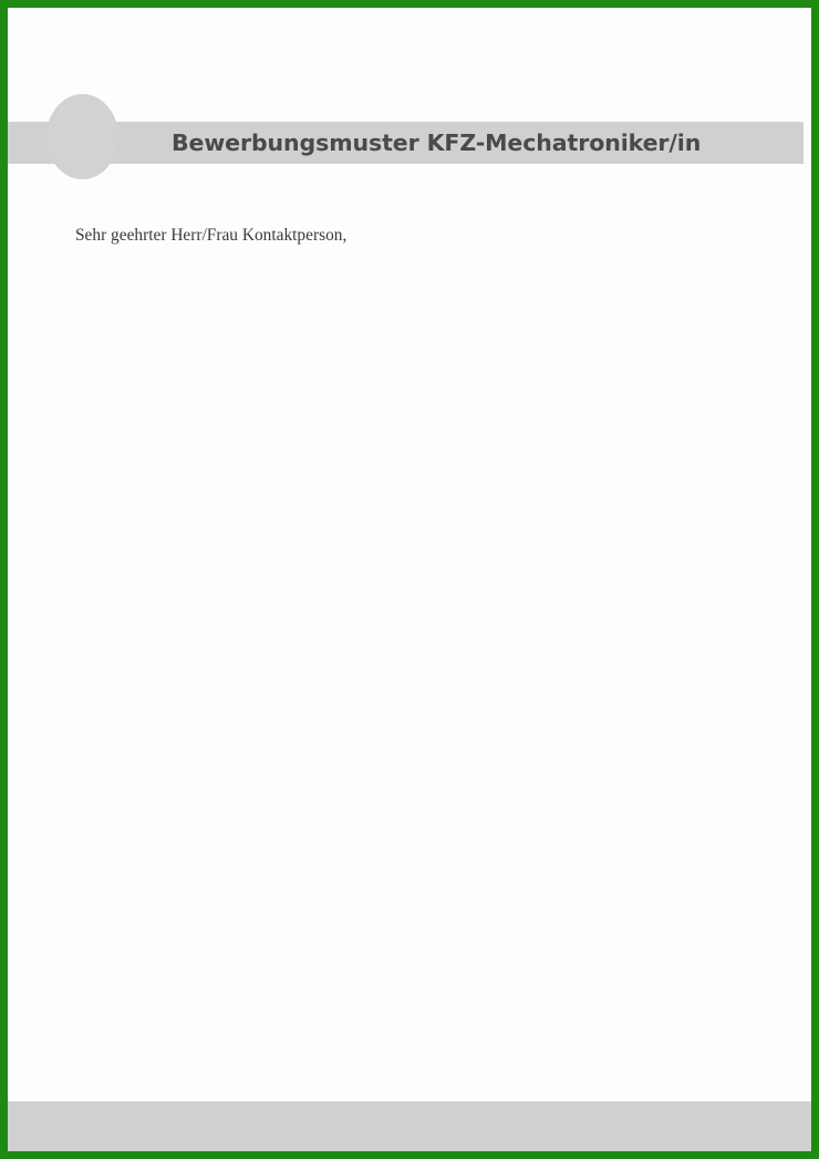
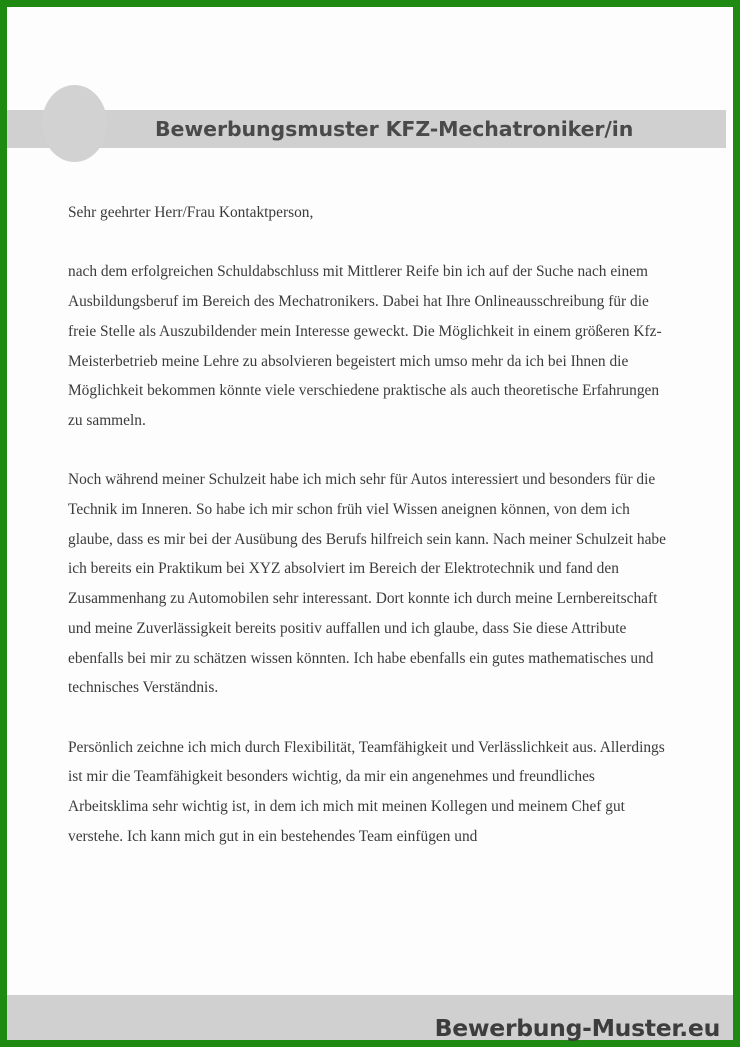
  Bewerbungsmuster KFZ-Mechatroniker/in
  Sehr geehrter Herr/Frau Kontaktperson,
+ nach dem erfolgreichen Schuldabschluss mit Mittlerer Reife bin ich auf der Suche nach einem Ausbildungsberuf im Bereich des Mechatronikers. Dabei hat Ihre Onlineausschreibung für die freie Stelle als Auszubildender mein Interesse geweckt. Die Möglichkeit in einem größeren Kfz-Meisterbetrieb meine Lehre zu absolvieren begeistert mich umso mehr da ich bei Ihnen die Möglichkeit bekommen könnte viele verschiedene praktische als auch theoretische Erfahrungen zu sammeln.
+ Noch während meiner Schulzeit habe ich mich sehr für Autos interessiert und besonders für die Technik im Inneren. So habe ich mir schon früh viel Wissen aneignen können, von dem ich glaube, dass es mir bei der Ausübung des Berufs hilfreich sein kann. Nach meiner Schulzeit habe ich bereits ein Praktikum bei XYZ absolviert im Bereich der Elektrotechnik und fand den Zusammenhang zu Automobilen sehr interessant. Dort konnte ich durch meine Lernbereitschaft und meine Zuverlässigkeit bereits positiv auffallen und ich glaube, dass Sie diese Attribute ebenfalls bei mir zu schätzen wissen könnten. Ich habe ebenfalls ein gutes mathematisches und technisches Verständnis.
+ Persönlich zeichne ich mich durch Flexibilität, Teamfähigkeit und Verlässlichkeit aus. Allerdings ist mir die Teamfähigkeit besonders wichtig, da mir ein angenehmes und freundliches Arbeitsklima sehr wichtig ist, in dem ich mich mit meinen Kollegen und meinem Chef gut verstehe. Ich kann mich gut in ein bestehendes Team einfügen und
+ Bewerbung-Muster.eu
